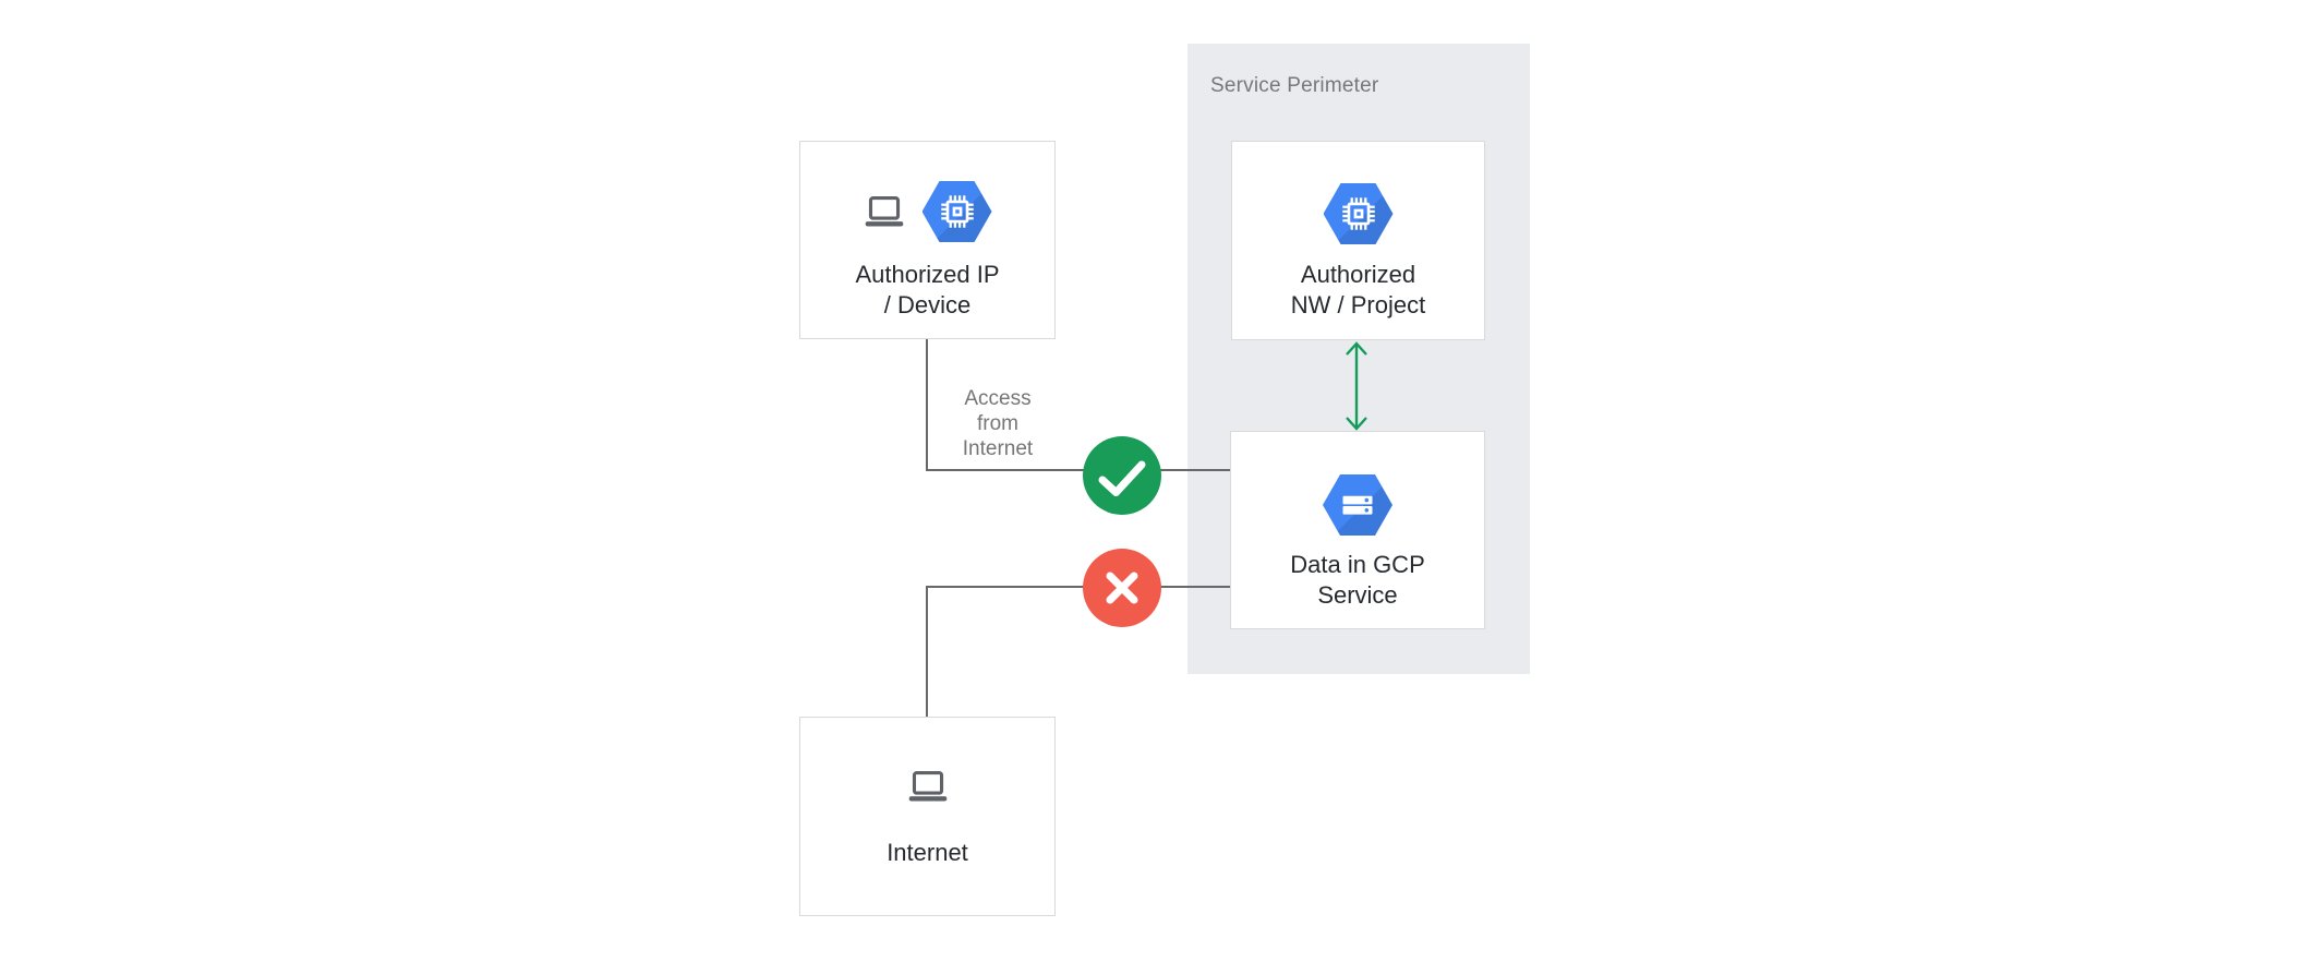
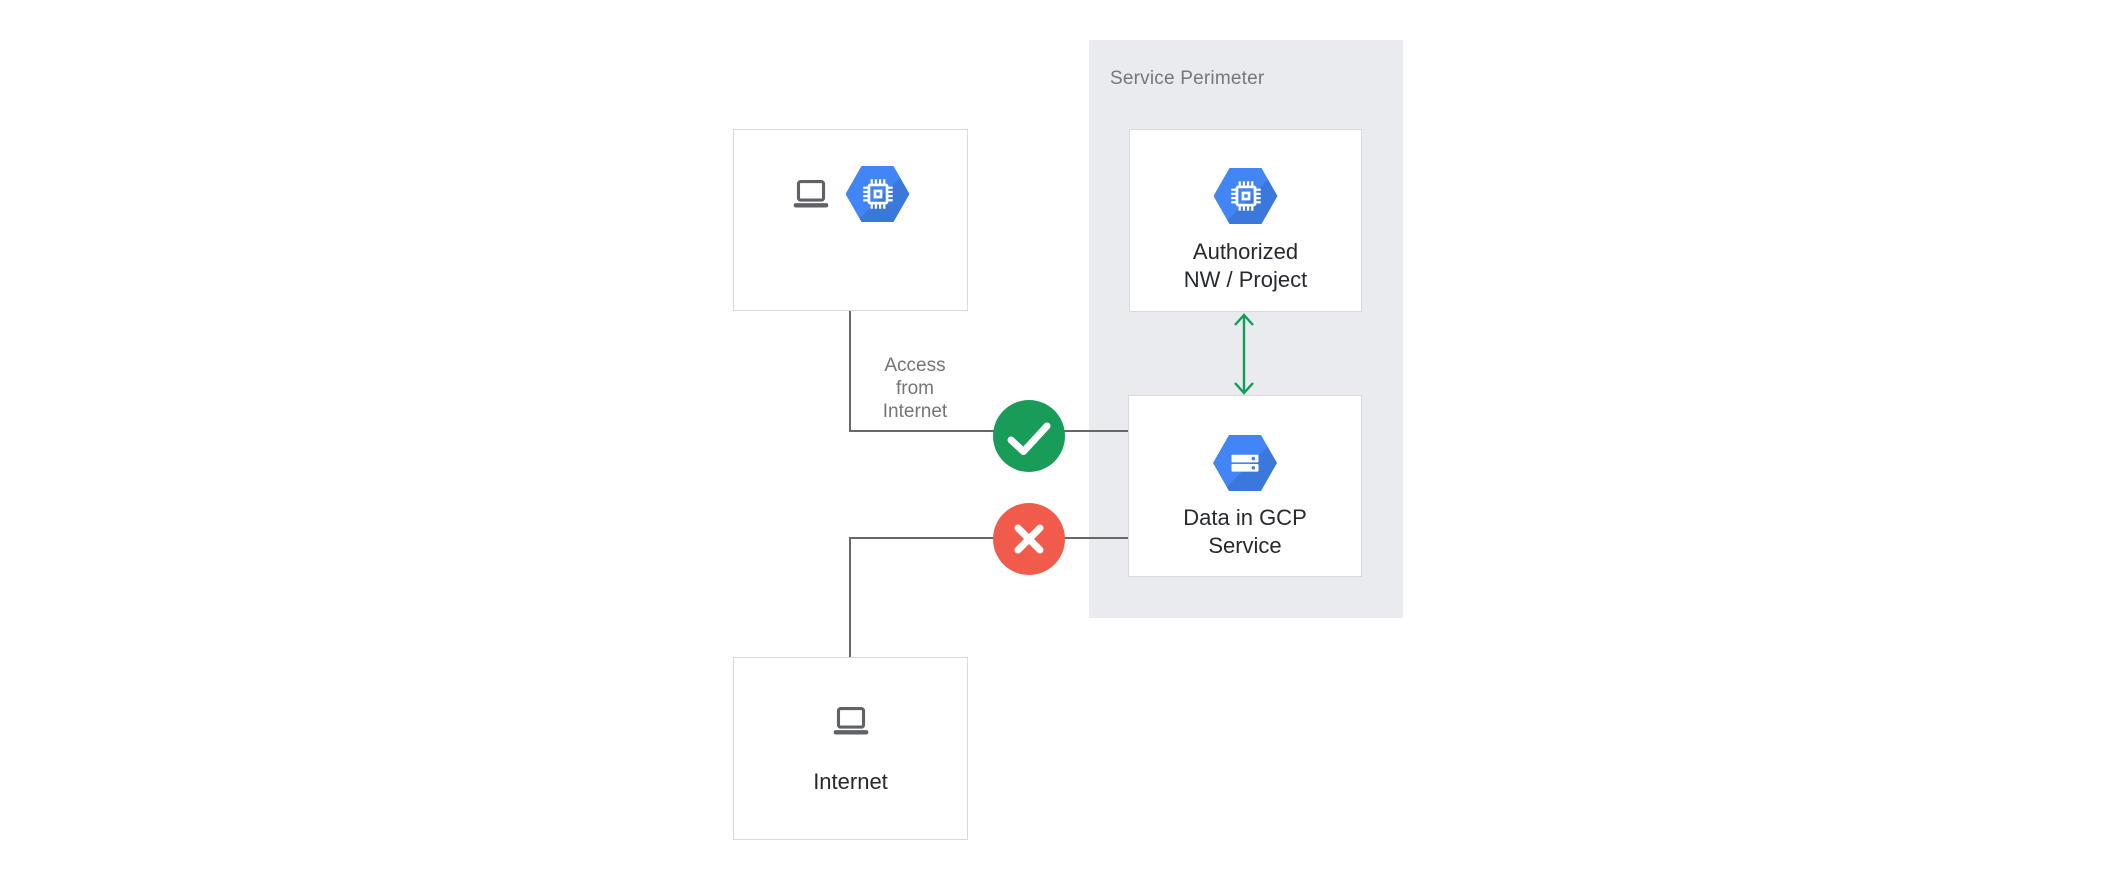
  Service Perimeter
- Authorized IP
- / Device
  Authorized
  NW / Project
  Data in GCP
  Service
  Internet
  Access
  from
  Internet
